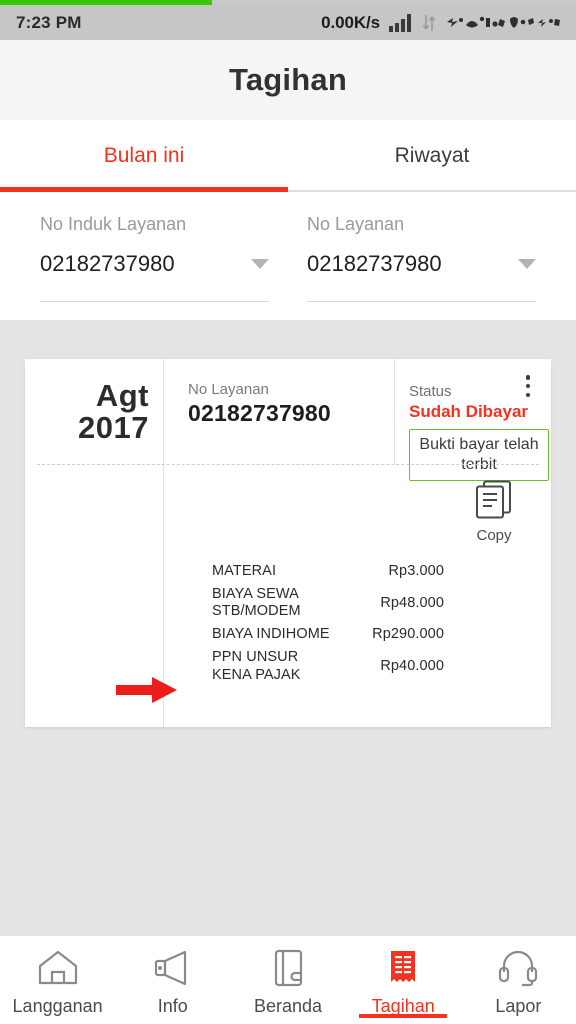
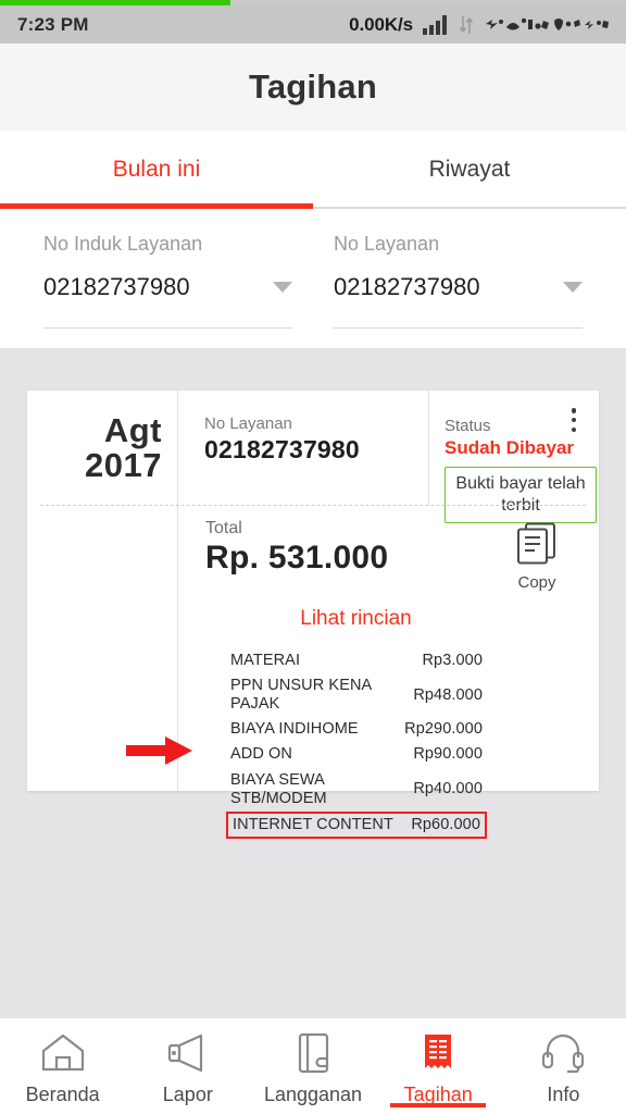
  7:23 PM
  0.00K/s
  Tagihan
  Bulan ini
  Riwayat
  No Induk Layanan
  02182737980
  No Layanan
  02182737980
  Agt
  2017
  No Layanan
  02182737980
  Status
  Sudah Dibayar
  Bukti bayar telah terbit
+ Total
+ Rp. 531.000
  Copy
+ Lihat rincian
  MATERAI
  Rp3.000
- BIAYA SEWA STB/MODEM
+ PPN UNSUR KENA PAJAK
  Rp48.000
  BIAYA INDIHOME
  Rp290.000
+ ADD ON
+ Rp90.000
- PPN UNSUR KENA PAJAK
+ BIAYA SEWA STB/MODEM
  Rp40.000
+ INTERNET CONTENT
+ Rp60.000
- Langganan
+ Beranda
- Info
+ Lapor
- Beranda
+ Langganan
  Tagihan
- Lapor
+ Info
